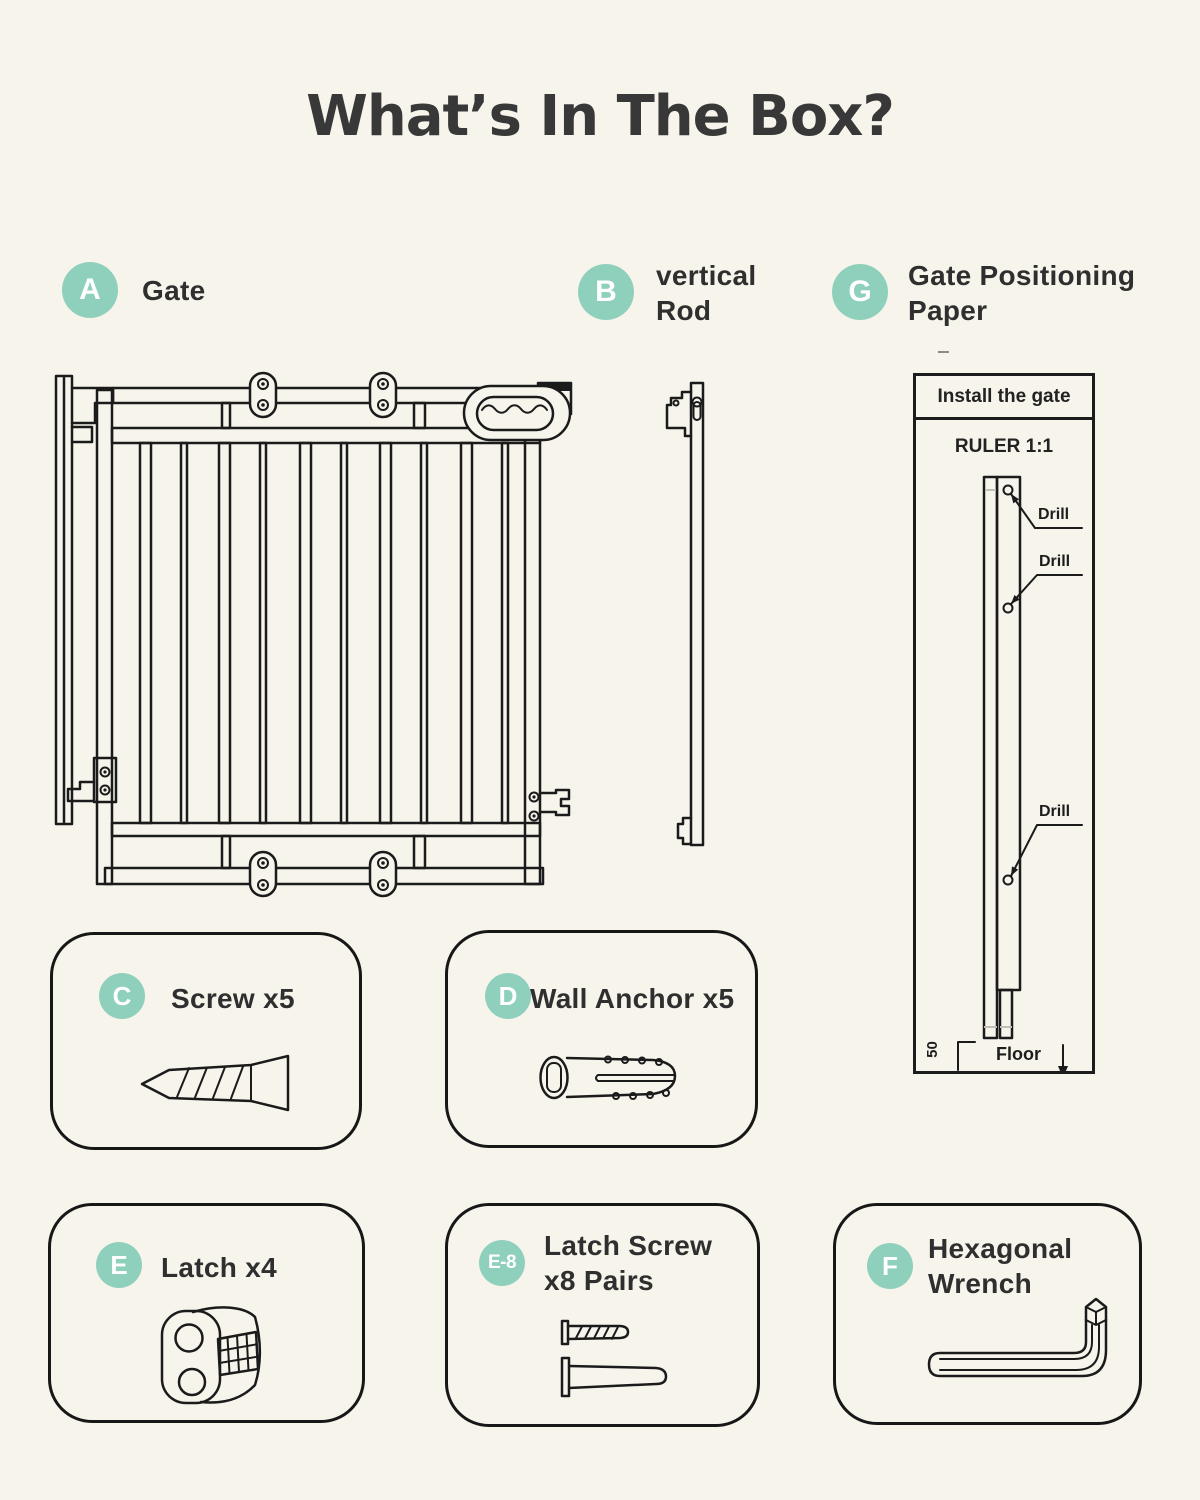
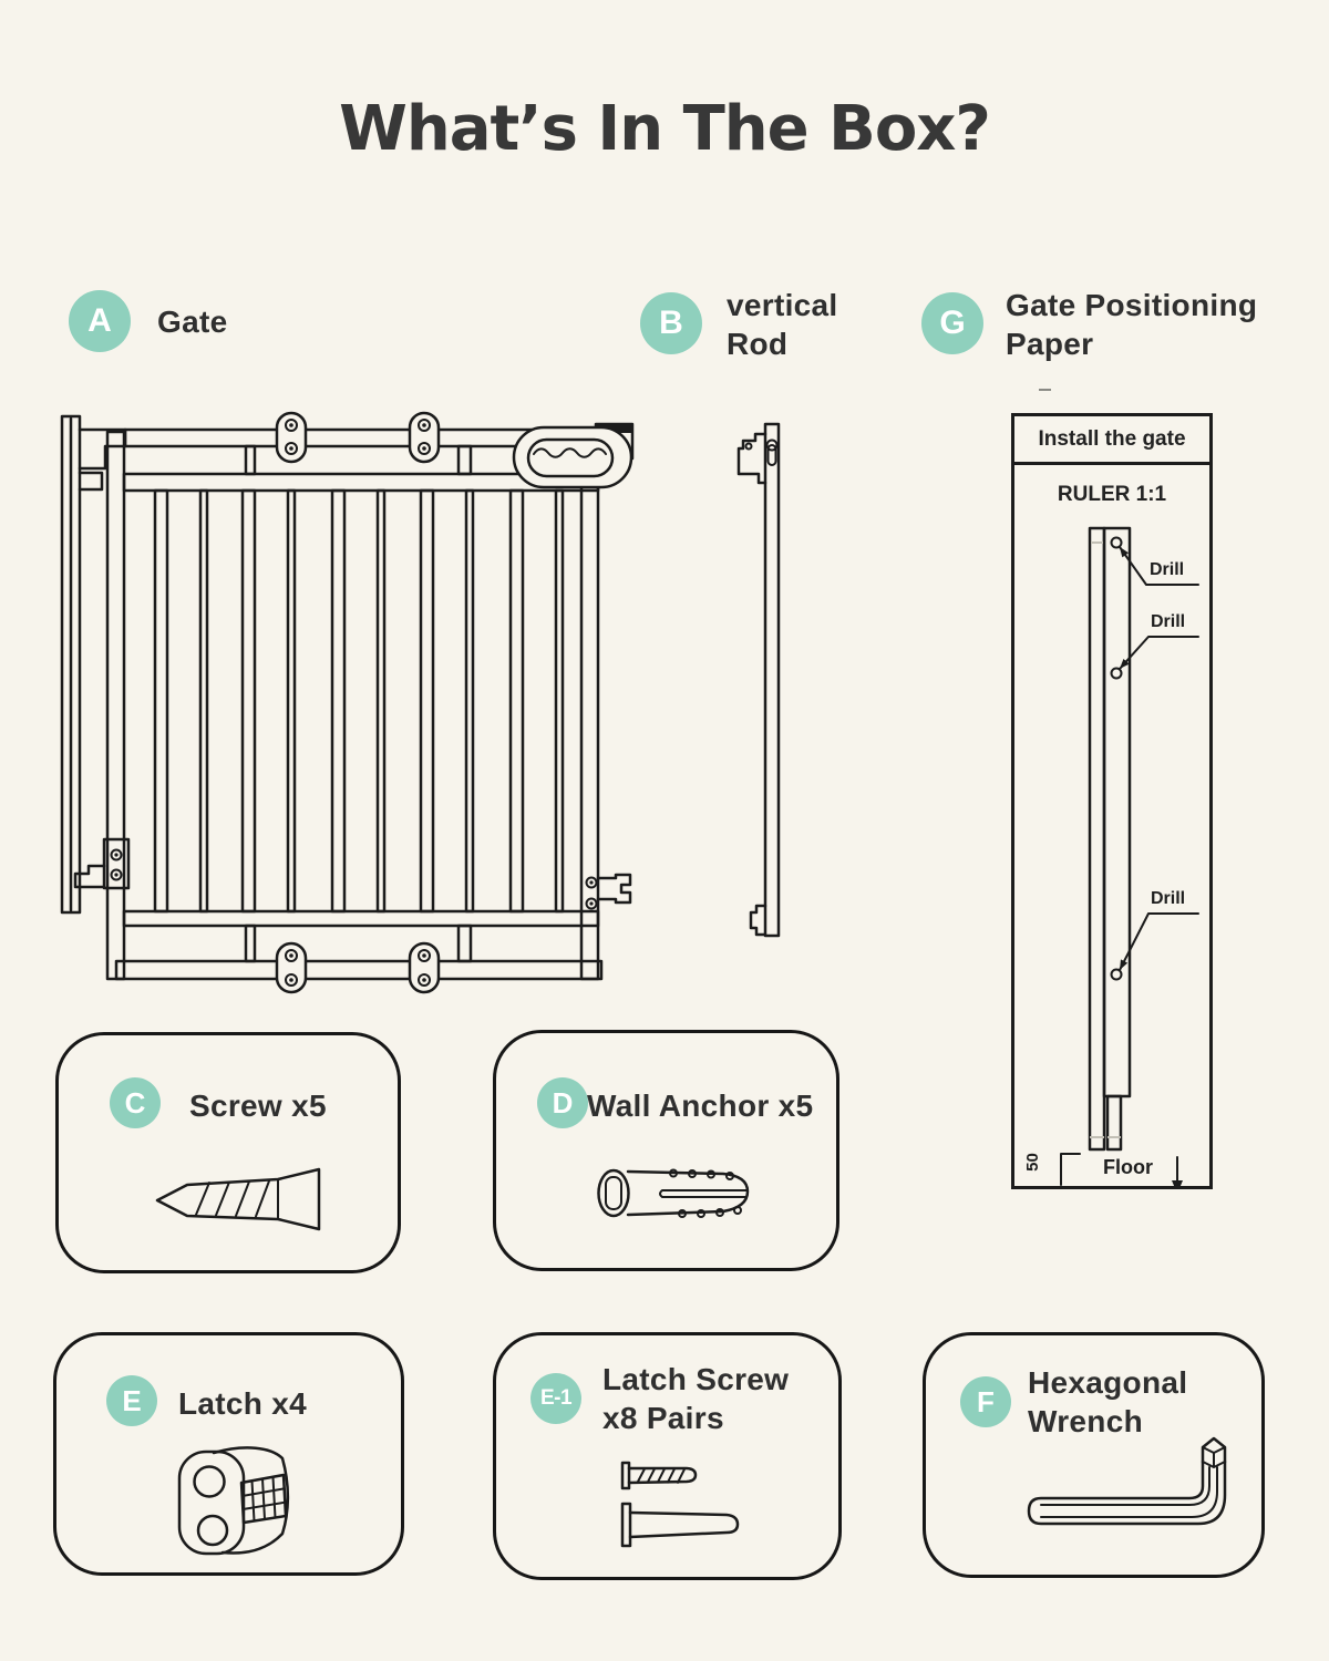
  What’s In The Box?
  A
  Gate
  B
  vertical
  Rod
  G
  Gate Positioning
  Paper
  Install the gate
  RULER 1:1
  Drill
  Drill
  Drill
  Floor
  C
  Screw x5
  D
  Wall Anchor x5
  E
  Latch x4
- E-8
+ E-1
  Latch Screw
  x8 Pairs
  F
  Hexagonal
  Wrench
